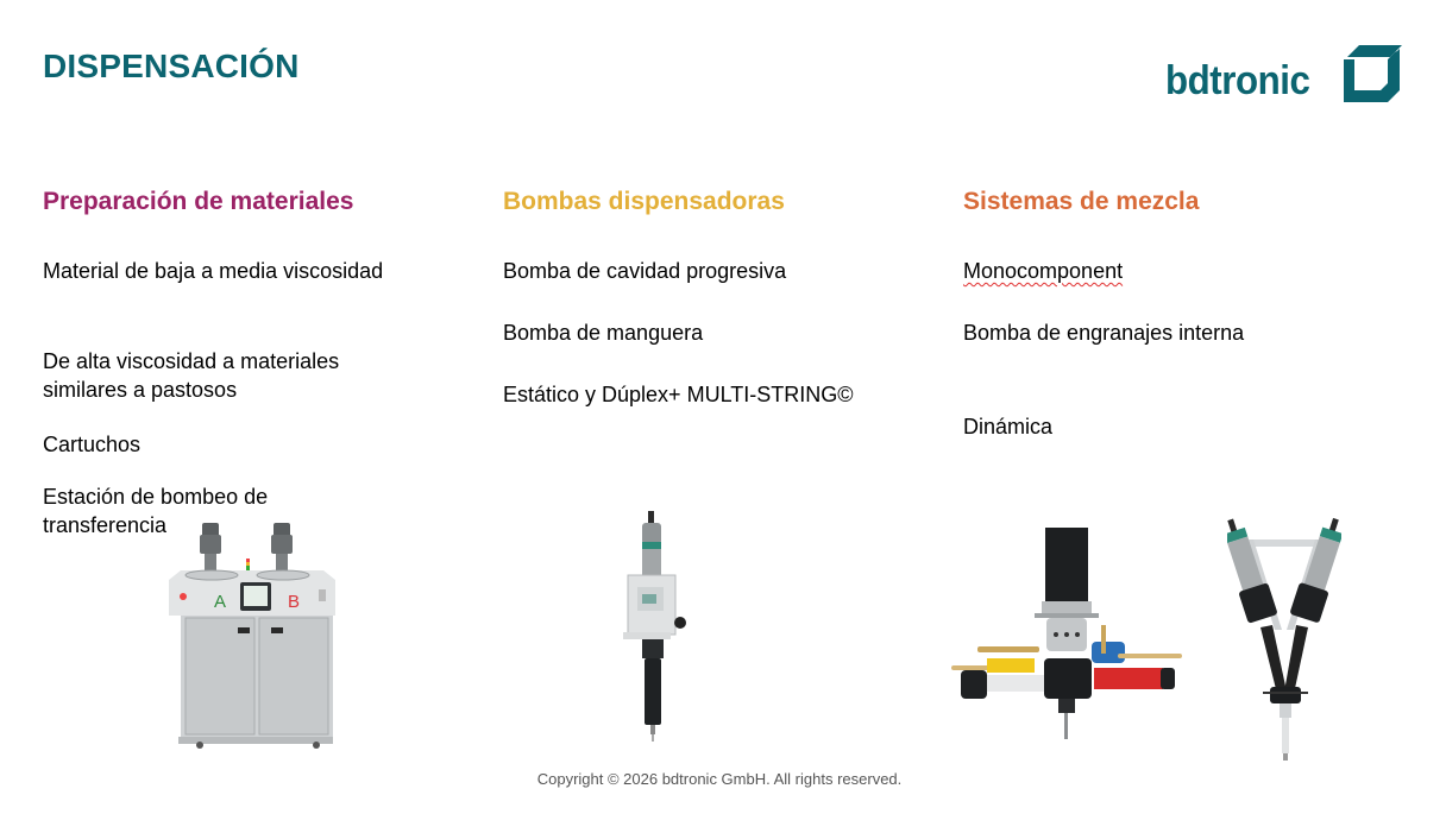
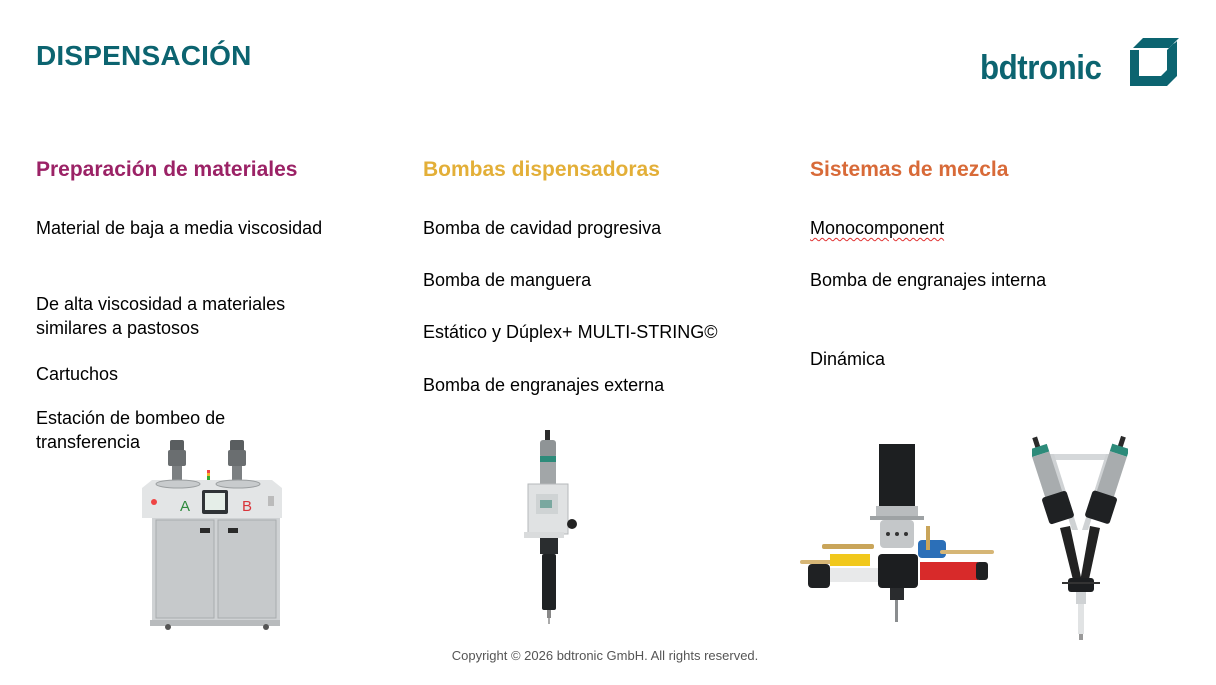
  DISPENSACIÓN
  bdtronic
  Preparación de materiales
  Material de baja a media viscosidad
  De alta viscosidad a materiales similares a pastosos
  Cartuchos
  Estación de bombeo de transferencia
  Bombas dispensadoras
  Bomba de cavidad progresiva
  Bomba de manguera
  Estático y Dúplex+ MULTI-STRING©
+ Bomba de engranajes externa
  Sistemas de mezcla
  Monocomponent
  Bomba de engranajes interna
  Dinámica
  A
  B
  Copyright © 2026 bdtronic GmbH. All rights reserved.
